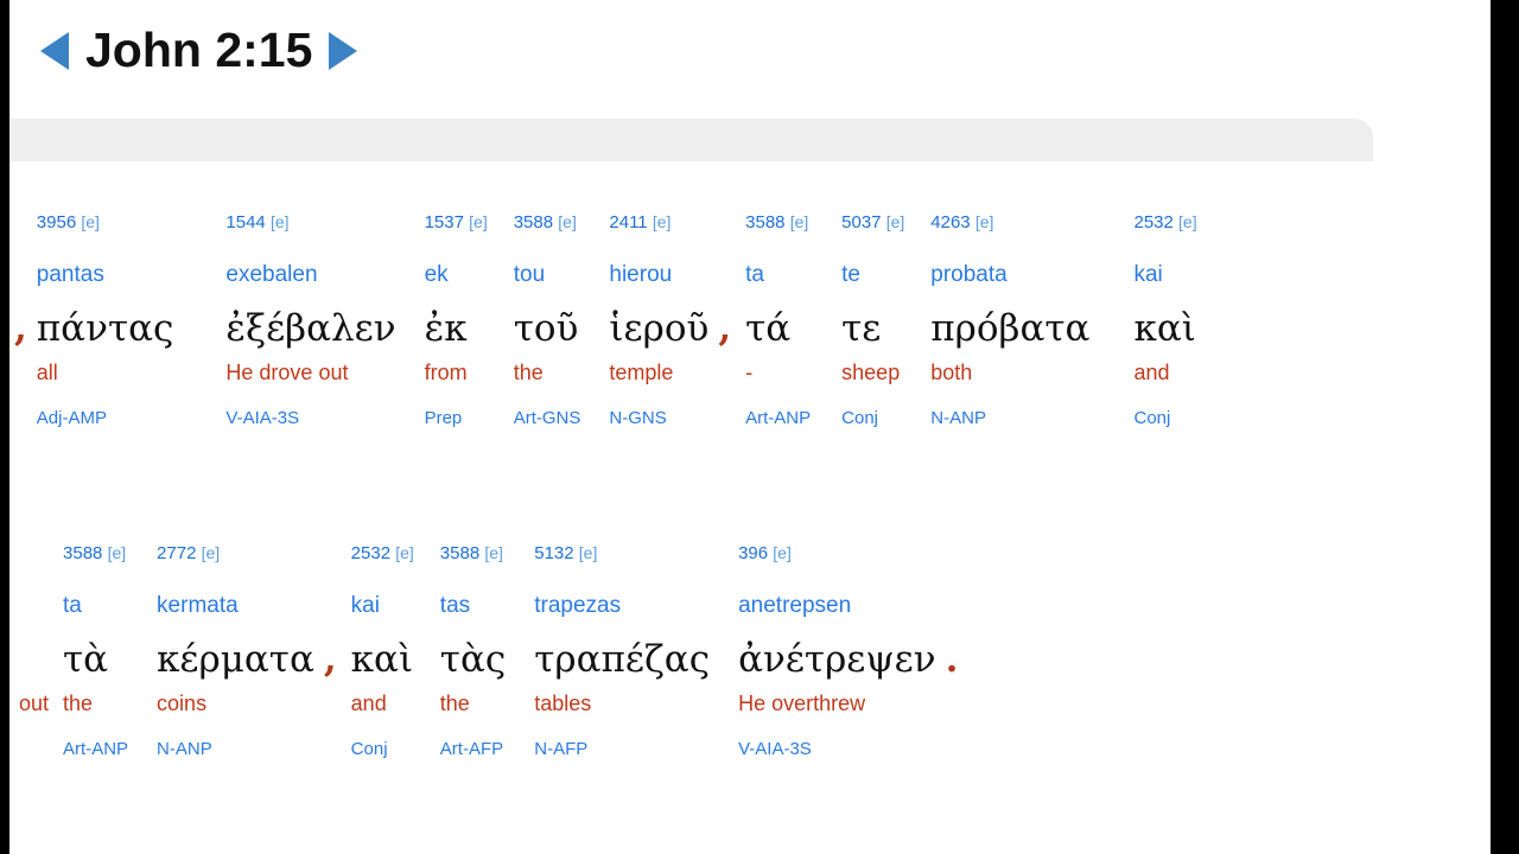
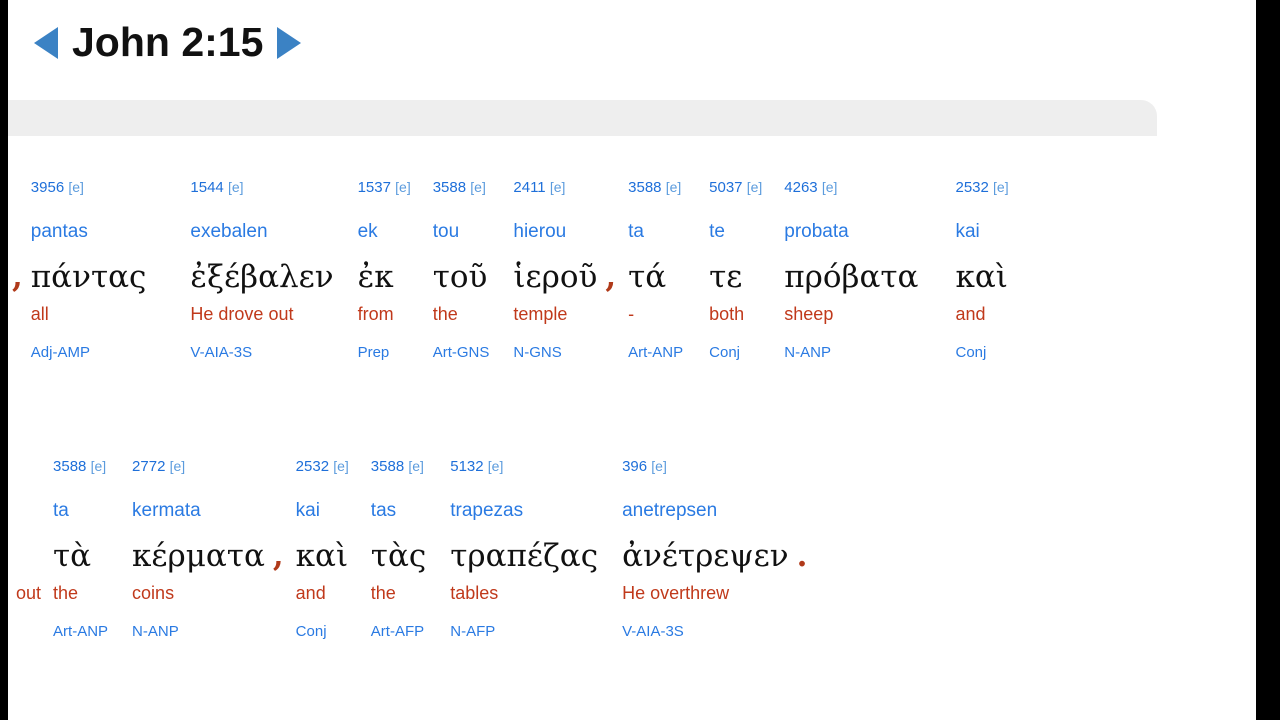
  John 2:15
  ,
  3956 [e]
  pantas
  πάντας
  all
  Adj-AMP
  1544 [e]
  exebalen
  ἐξέβαλεν
  He drove out
  V-AIA-3S
  1537 [e]
  ek
  ἐκ
  from
  Prep
  3588 [e]
  tou
  τοῦ
  the
  Art-GNS
  2411 [e]
  hierou
  ἱεροῦ
  temple
  N-GNS
  ,
  3588 [e]
  ta
  τά
  -
  Art-ANP
  5037 [e]
  te
  τε
- sheep
+ both
  Conj
  4263 [e]
  probata
  πρόβατα
- both
+ sheep
  N-ANP
  2532 [e]
  kai
  καὶ
  and
  Conj
  out
  3588 [e]
  ta
  τὰ
  the
  Art-ANP
  2772 [e]
  kermata
  κέρματα
  coins
  N-ANP
  ,
  2532 [e]
  kai
  καὶ
  and
  Conj
  3588 [e]
  tas
  τὰς
  the
  Art-AFP
  5132 [e]
  trapezas
  τραπέζας
  tables
  N-AFP
  396 [e]
  anetrepsen
  ἀνέτρεψεν
  He overthrew
  V-AIA-3S
  .
